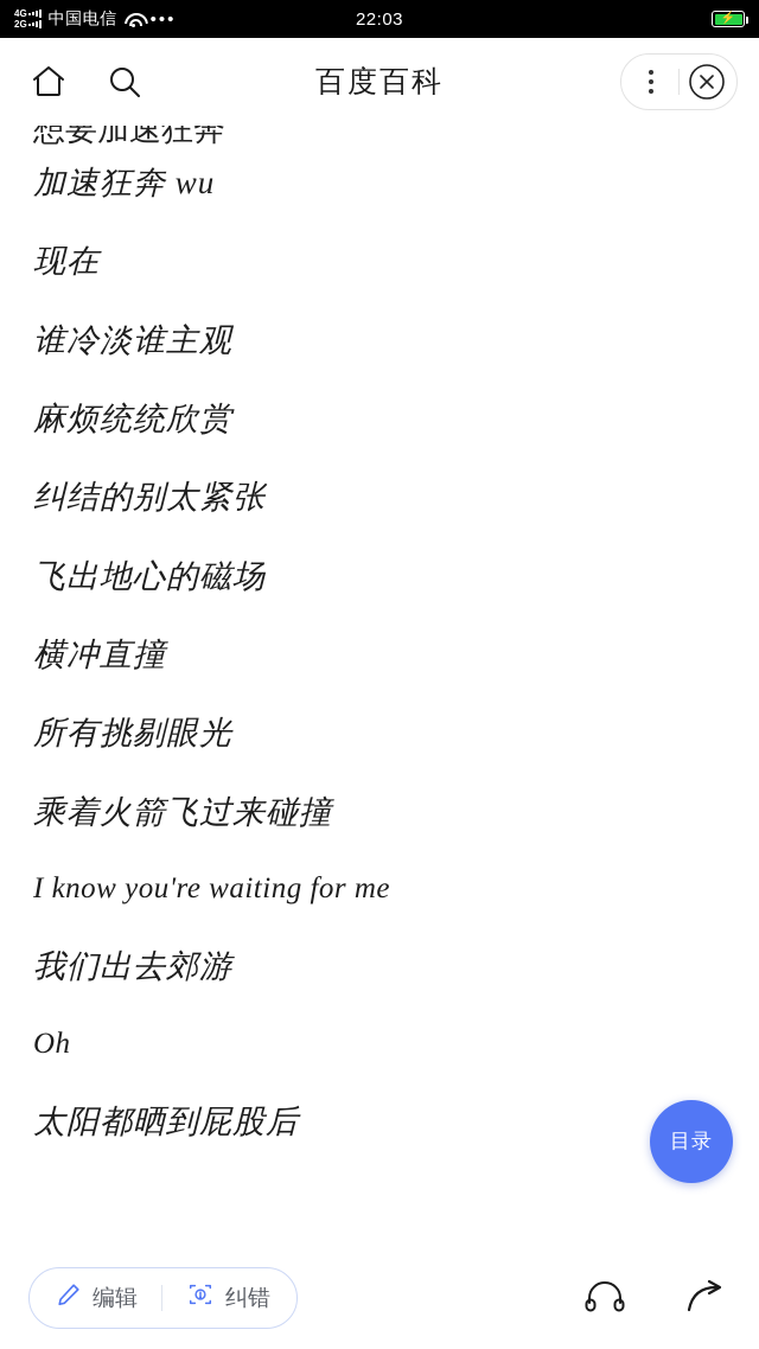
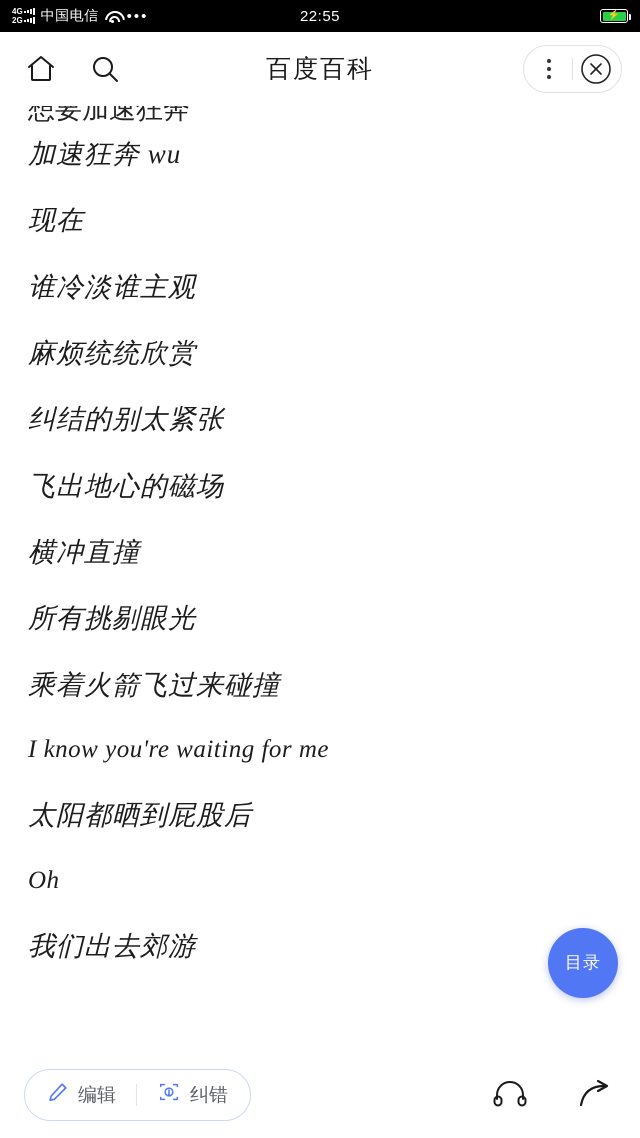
  4G
  2G
  中国电信
  •••
- 22:03
+ 22:55
  ⚡
  百度百科
  想要加速狂奔
  加速狂奔 wu
  现在
  谁冷淡谁主观
  麻烦统统欣赏
  纠结的别太紧张
  飞出地心的磁场
  横冲直撞
  所有挑剔眼光
  乘着火箭飞过来碰撞
  I know you're waiting for me
- 我们出去郊游
+ 太阳都晒到屁股后
  Oh
- 太阳都晒到屁股后
+ 我们出去郊游
  目录
  编辑
  纠错
